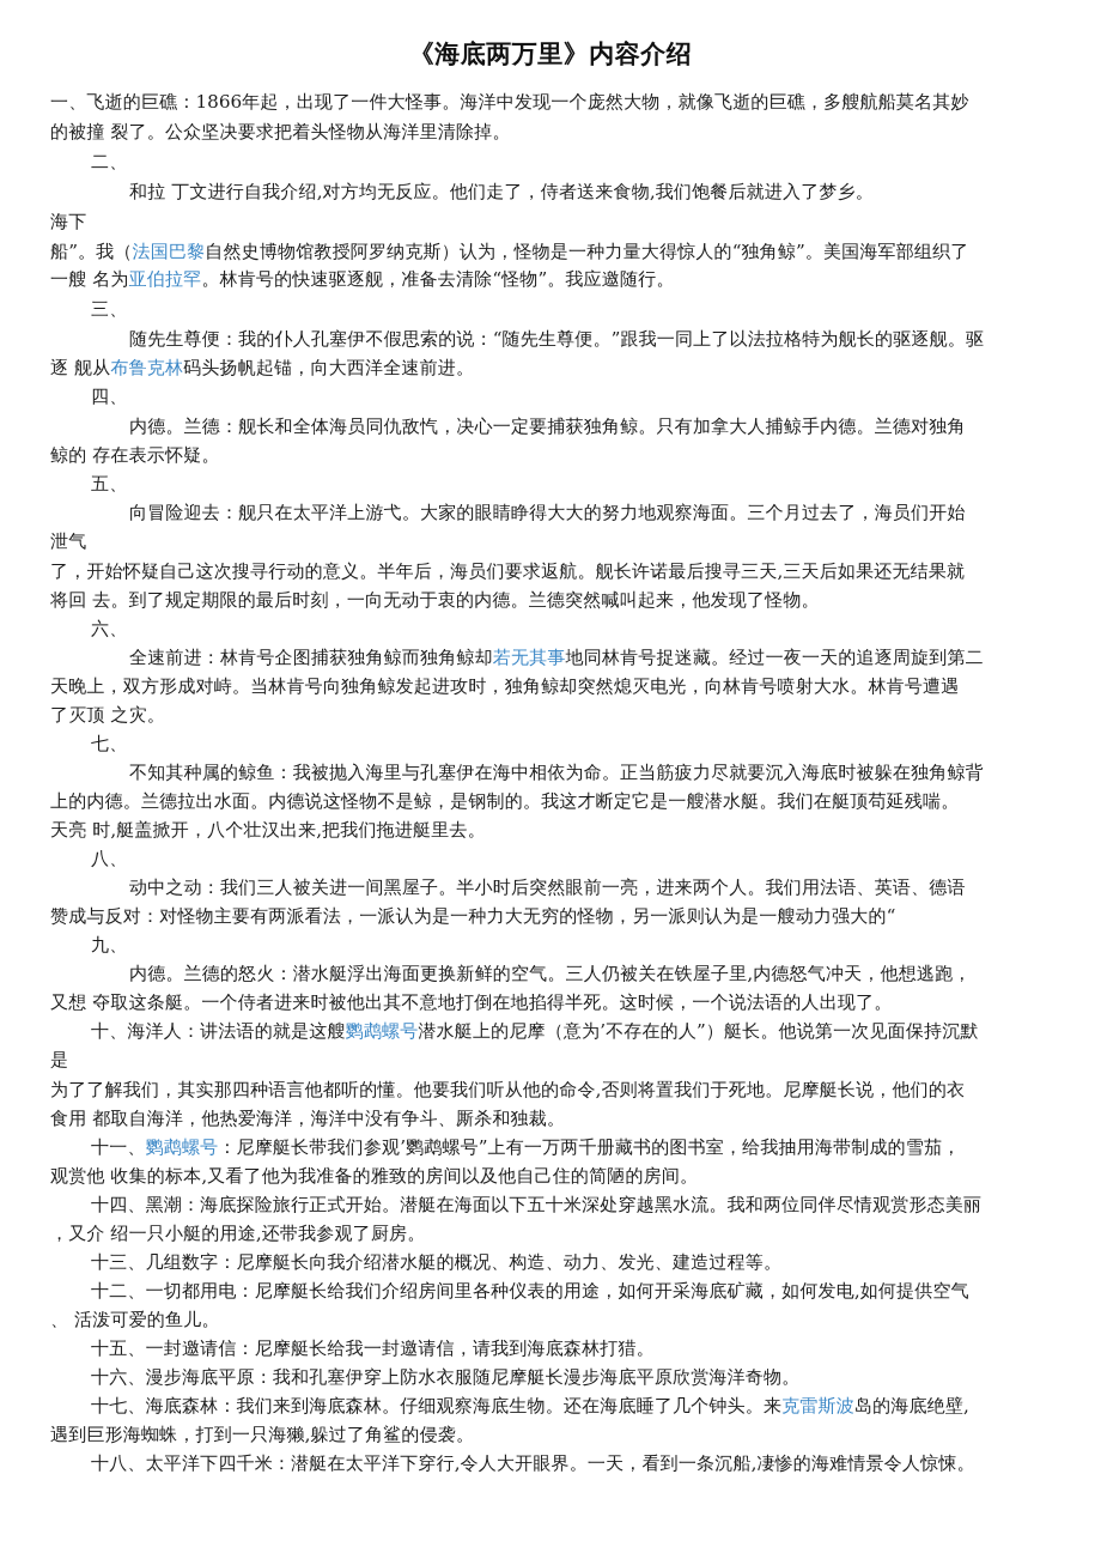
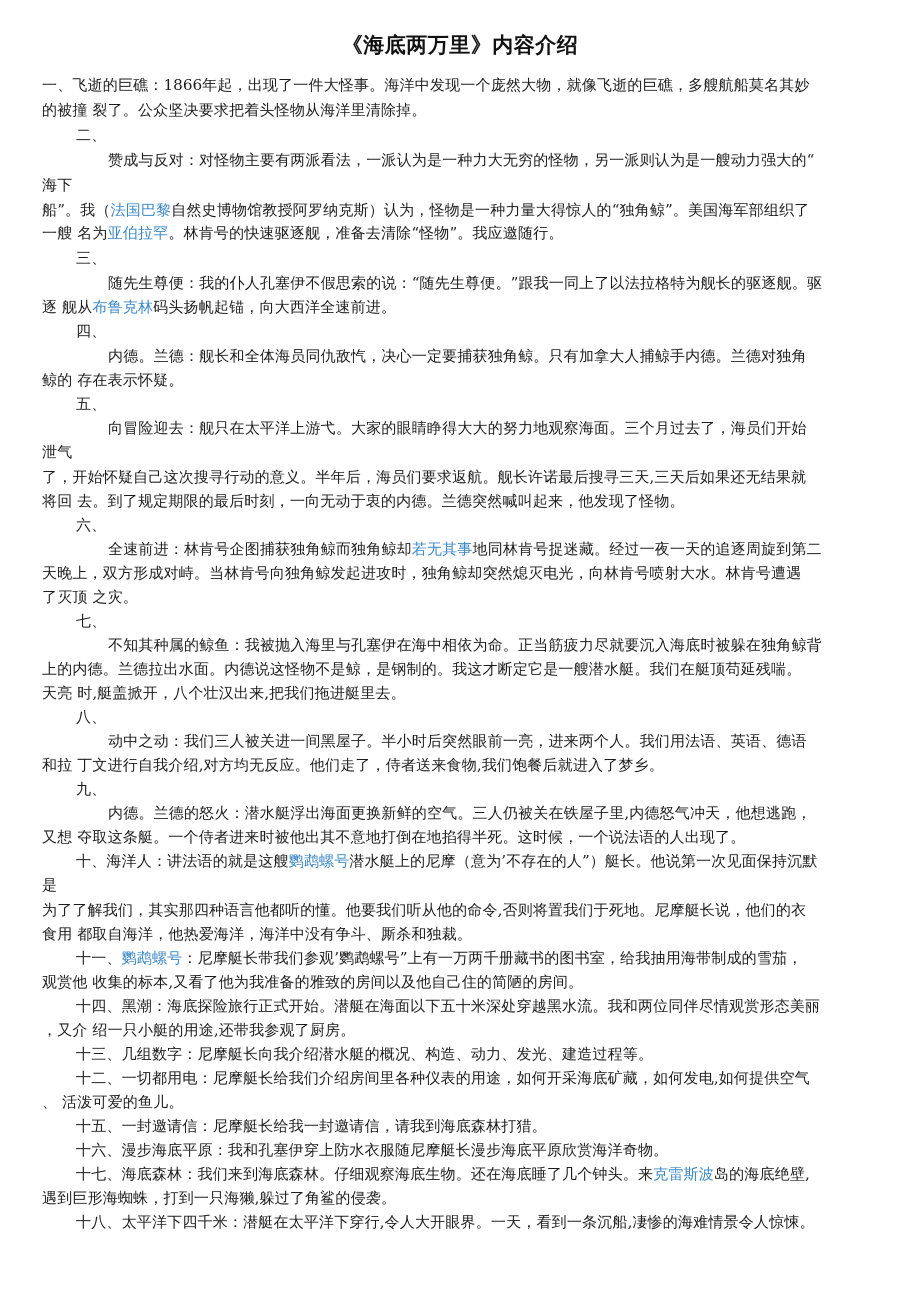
  《海底两万里》内容介绍
  一、飞逝的巨礁：1866年起，出现了一件大怪事。海洋中发现一个庞然大物，就像飞逝的巨礁，多艘航船莫名其妙
  的被撞 裂了。公众坚决要求把着头怪物从海洋里清除掉。
  二、
- 和拉 丁文进行自我介绍,对方均无反应。他们走了，侍者送来食物,我们饱餐后就进入了梦乡。
+ 赞成与反对：对怪物主要有两派看法，一派认为是一种力大无穷的怪物，另一派则认为是一艘动力强大的“
  海下
  船”。我（法国巴黎自然史博物馆教授阿罗纳克斯）认为，怪物是一种力量大得惊人的“独角鲸”。美国海军部组织了
  一艘 名为亚伯拉罕。林肯号的快速驱逐舰，准备去清除“怪物”。我应邀随行。
  三、
  随先生尊便：我的仆人孔塞伊不假思索的说：“随先生尊便。”跟我一同上了以法拉格特为舰长的驱逐舰。驱
  逐 舰从布鲁克林码头扬帆起锚，向大西洋全速前进。
  四、
  内德。兰德：舰长和全体海员同仇敌忾，决心一定要捕获独角鲸。只有加拿大人捕鲸手内德。兰德对独角
  鲸的 存在表示怀疑。
  五、
  向冒险迎去：舰只在太平洋上游弋。大家的眼睛睁得大大的努力地观察海面。三个月过去了，海员们开始
  泄气
  了，开始怀疑自己这次搜寻行动的意义。半年后，海员们要求返航。舰长许诺最后搜寻三天,三天后如果还无结果就
  将回 去。到了规定期限的最后时刻，一向无动于衷的内德。兰德突然喊叫起来，他发现了怪物。
  六、
  全速前进：林肯号企图捕获独角鲸而独角鲸却若无其事地同林肯号捉迷藏。经过一夜一天的追逐周旋到第二
  天晚上，双方形成对峙。当林肯号向独角鲸发起进攻时，独角鲸却突然熄灭电光，向林肯号喷射大水。林肯号遭遇
  了灭顶 之灾。
  七、
  不知其种属的鲸鱼：我被抛入海里与孔塞伊在海中相依为命。正当筋疲力尽就要沉入海底时被躲在独角鲸背
  上的内德。兰德拉出水面。内德说这怪物不是鲸，是钢制的。我这才断定它是一艘潜水艇。我们在艇顶苟延残喘。
  天亮 时,艇盖掀开，八个壮汉出来,把我们拖进艇里去。
  八、
  动中之动：我们三人被关进一间黑屋子。半小时后突然眼前一亮，进来两个人。我们用法语、英语、德语
- 赞成与反对：对怪物主要有两派看法，一派认为是一种力大无穷的怪物，另一派则认为是一艘动力强大的“
+ 和拉 丁文进行自我介绍,对方均无反应。他们走了，侍者送来食物,我们饱餐后就进入了梦乡。
  九、
  内德。兰德的怒火：潜水艇浮出海面更换新鲜的空气。三人仍被关在铁屋子里,内德怒气冲天，他想逃跑，
  又想 夺取这条艇。一个侍者进来时被他出其不意地打倒在地掐得半死。这时候，一个说法语的人出现了。
  十、海洋人：讲法语的就是这艘鹦鹉螺号潜水艇上的尼摩（意为’不存在的人”）艇长。他说第一次见面保持沉默
  是
  为了了解我们，其实那四种语言他都听的懂。他要我们听从他的命令,否则将置我们于死地。尼摩艇长说，他们的衣
  食用 都取自海洋，他热爱海洋，海洋中没有争斗、厮杀和独裁。
  十一、鹦鹉螺号：尼摩艇长带我们参观’鹦鹉螺号”上有一万两千册藏书的图书室，给我抽用海带制成的雪茄，
  观赏他 收集的标本,又看了他为我准备的雅致的房间以及他自己住的简陋的房间。
  十四、黑潮：海底探险旅行正式开始。潜艇在海面以下五十米深处穿越黑水流。我和两位同伴尽情观赏形态美丽
  ，又介 绍一只小艇的用途,还带我参观了厨房。
  十三、几组数字：尼摩艇长向我介绍潜水艇的概况、构造、动力、发光、建造过程等。
  十二、一切都用电：尼摩艇长给我们介绍房间里各种仪表的用途，如何开采海底矿藏，如何发电,如何提供空气
  、 活泼可爱的鱼儿。
  十五、一封邀请信：尼摩艇长给我一封邀请信，请我到海底森林打猎。
  十六、漫步海底平原：我和孔塞伊穿上防水衣服随尼摩艇长漫步海底平原欣赏海洋奇物。
  十七、海底森林：我们来到海底森林。仔细观察海底生物。还在海底睡了几个钟头。来克雷斯波岛的海底绝壁,
  遇到巨形海蜘蛛，打到一只海獭,躲过了角鲨的侵袭。
  十八、太平洋下四千米：潜艇在太平洋下穿行,令人大开眼界。一天，看到一条沉船,凄惨的海难情景令人惊悚。
